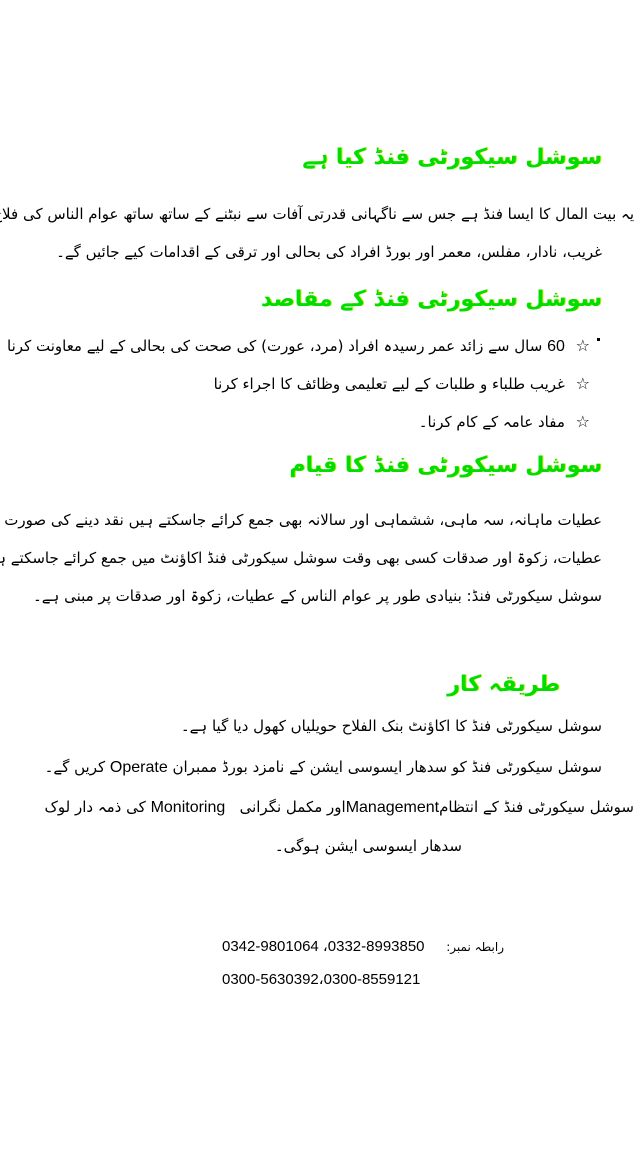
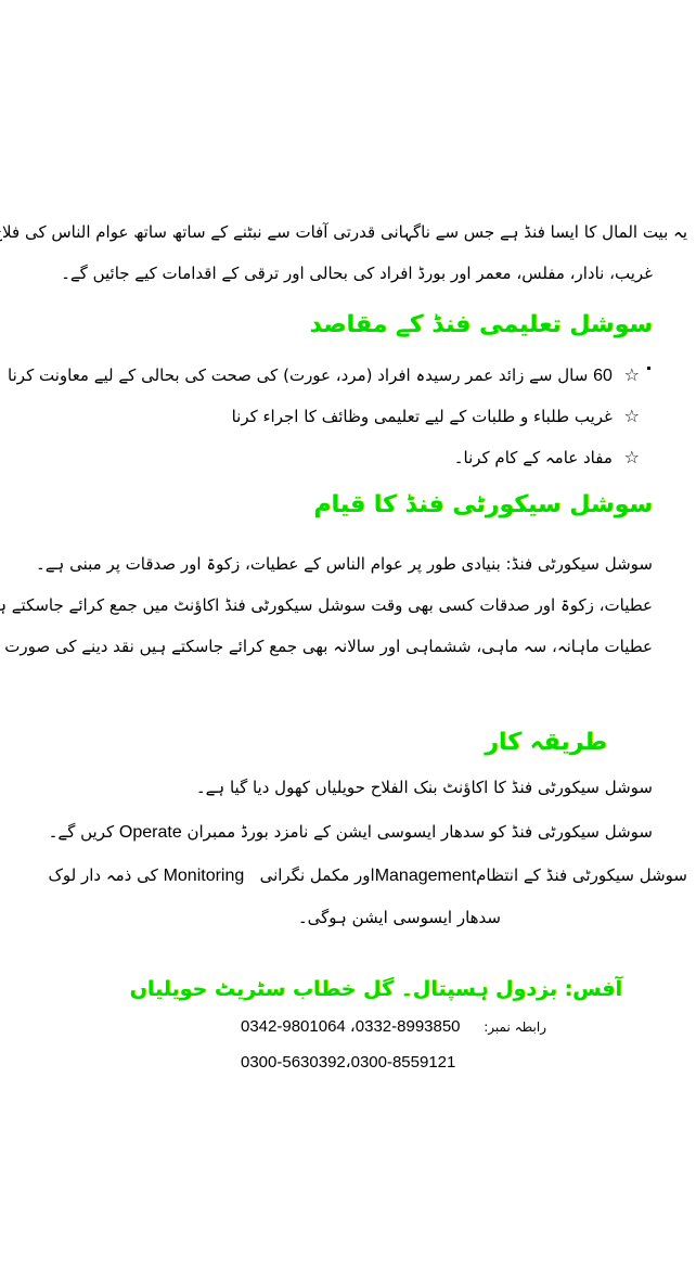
- سوشل سیکورٹی فنڈ کیا ہے
  یہ بیت المال کا ایسا فنڈ ہے جس سے ناگہانی قدرتی آفات سے نبٹنے کے ساتھ ساتھ عوام الناس کی فلا
  غریب، نادار، مفلس، معمر اور بورڈ افراد کی بحالی اور ترقی کے اقدامات کیے جائیں گے۔
- سوشل سیکورٹی فنڈ کے مقاصد
+ سوشل تعلیمی فنڈ کے مقاصد
  ☆ 60 سال سے زائد عمر رسیدہ افراد (مرد، عورت) کی صحت کی بحالی کے لیے معاونت کرنا
  ☆ غریب طلباء و طلبات کے لیے تعلیمی وظائف کا اجراء کرنا
  ☆ مفاد عامہ کے کام کرنا۔
  سوشل سیکورٹی فنڈ کا قیام
- عطیات ماہانہ، سہ ماہی، ششماہی اور سالانہ بھی جمع کرائے جاسکتے ہیں نقد دینے کی صورت
+ سوشل سیکورٹی فنڈ: بنیادی طور پر عوام الناس کے عطیات، زکوۃ اور صدقات پر مبنی ہے۔
  عطیات، زکوۃ اور صدقات کسی بھی وقت سوشل سیکورٹی فنڈ اکاؤنٹ میں جمع کرائے جاسکتے ہ
- سوشل سیکورٹی فنڈ: بنیادی طور پر عوام الناس کے عطیات، زکوۃ اور صدقات پر مبنی ہے۔
+ عطیات ماہانہ، سہ ماہی، ششماہی اور سالانہ بھی جمع کرائے جاسکتے ہیں نقد دینے کی صورت
  طریقہ کار
  سوشل سیکورٹی فنڈ کا اکاؤنٹ بنک الفلاح حویلیاں کھول دیا گیا ہے۔
  سوشل سیکورٹی فنڈ کو سدھار ایسوسی ایشن کے نامزد بورڈ ممبران Operate کریں گے۔
  سوشل سیکورٹی فنڈ کے انتظامManagementاور مکمل نگرانی Monitoring کی ذمہ دار لوک
  سدھار ایسوسی ایشن ہوگی۔
+ آفس: بزدول ہسپتال۔ گل خطاب سٹریٹ حویلیاں
  رابطہ نمبر:
  0342-9801064 ،0332-8993850
  0300-5630392،0300-8559121
